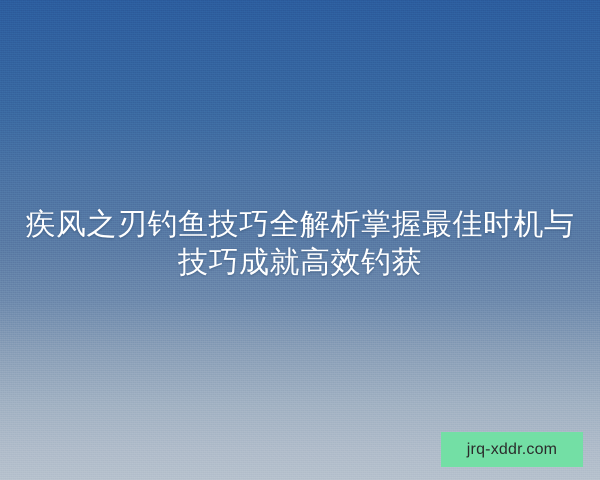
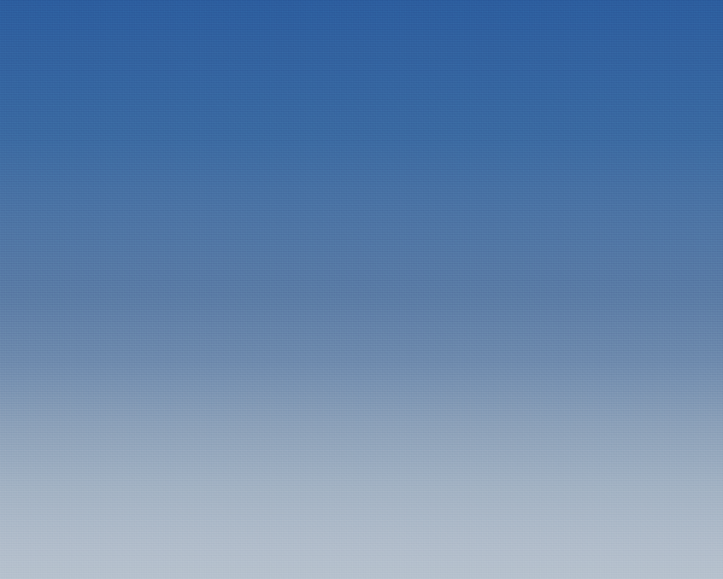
- 疾风之刃钓鱼技巧全解析掌握最佳时机与
- 技巧成就高效钓获
- jrq-xddr.com
